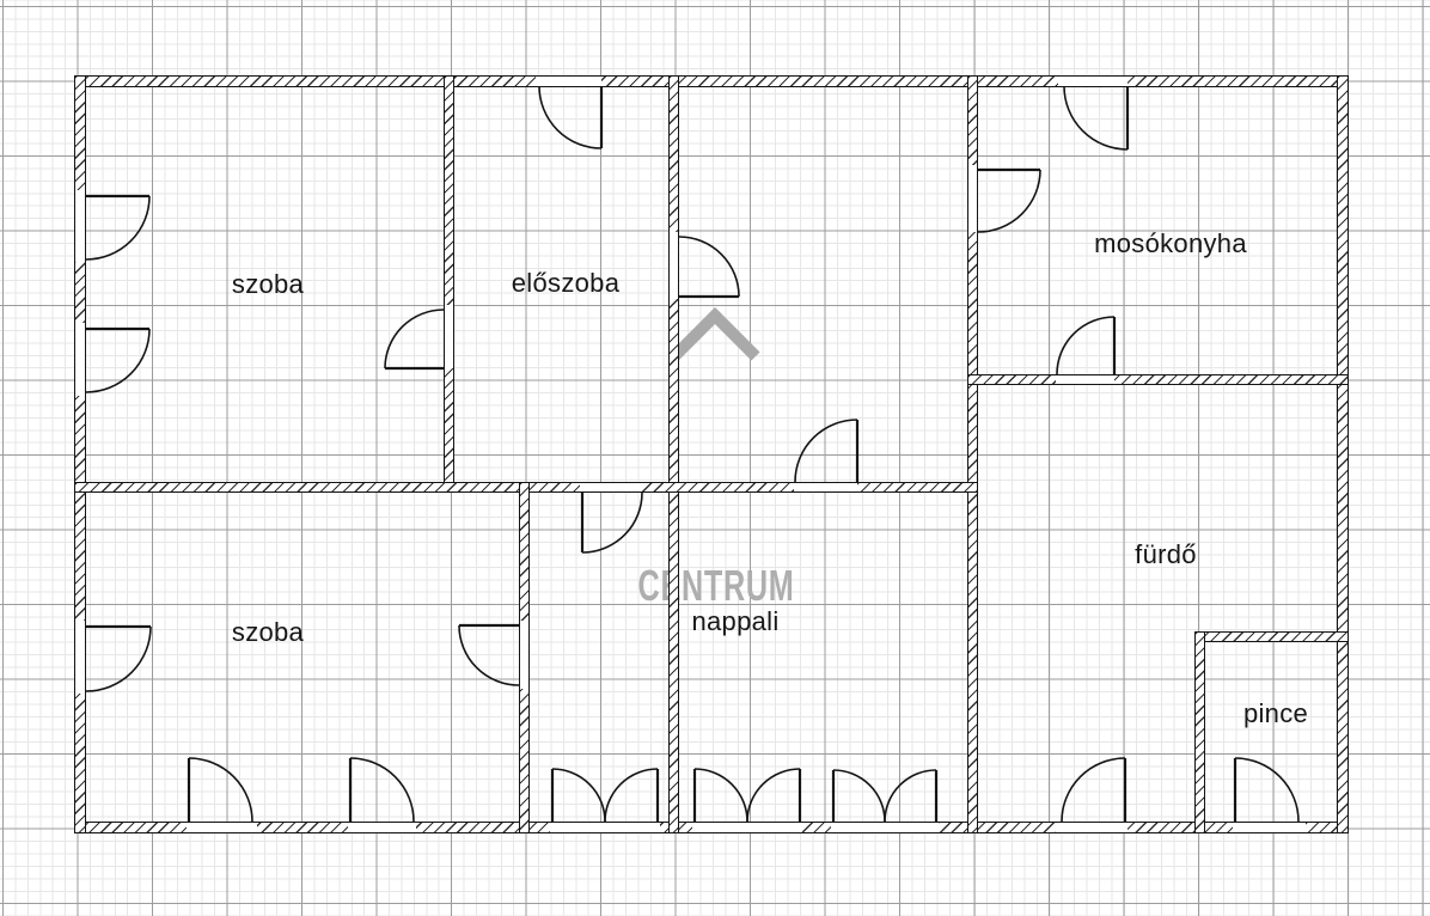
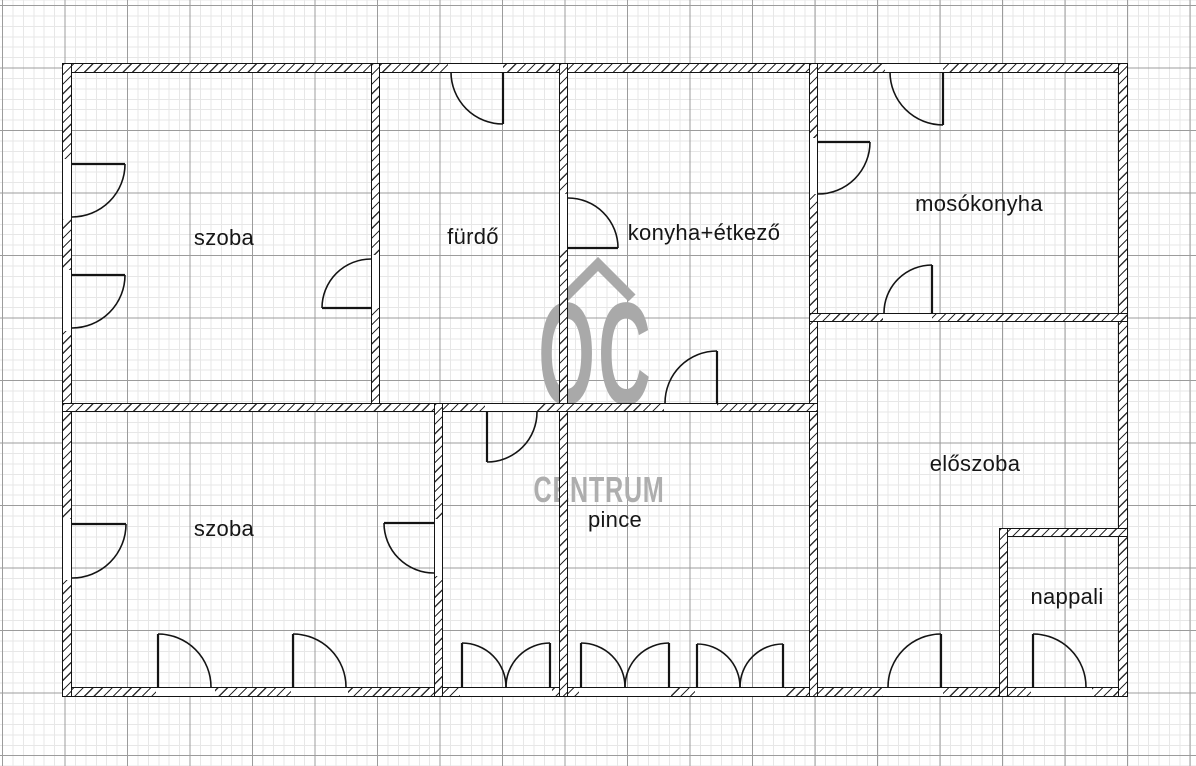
+ OC
  CNTRUM
  szoba
- előszoba
+ fürdő
+ konyha+étkező
  mosókonyha
  szoba
- nappali
+ pince
- fürdő
+ előszoba
- pince
+ nappali
